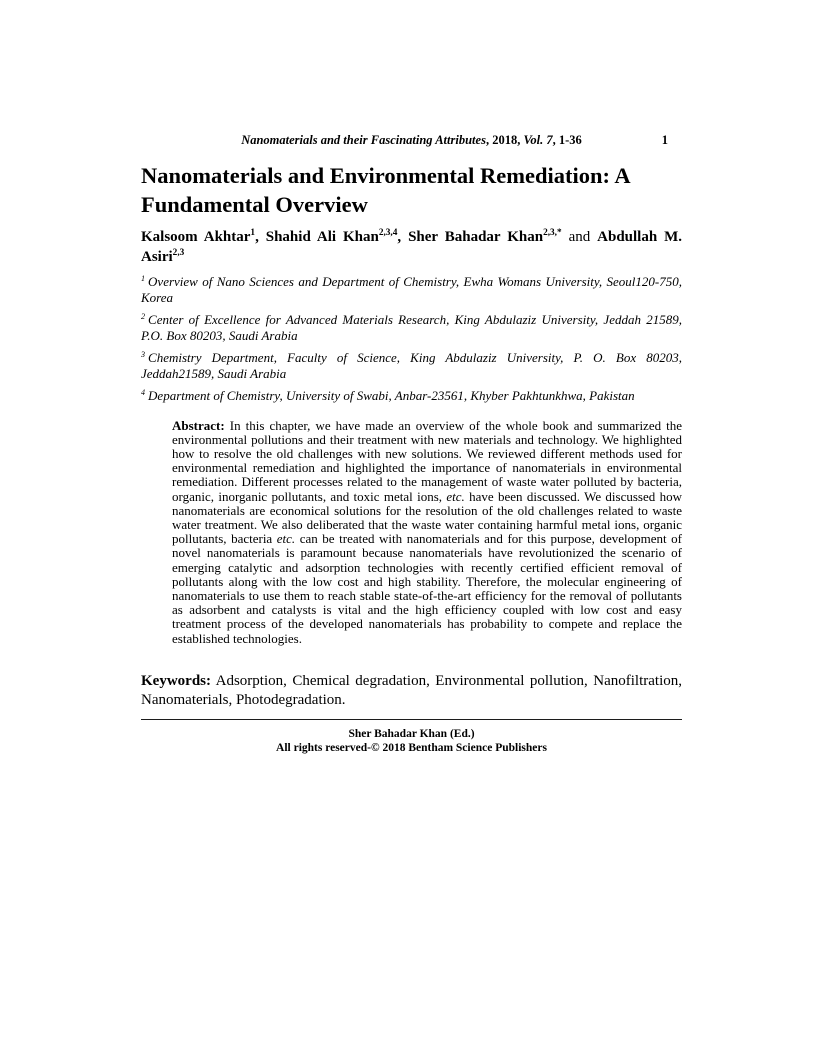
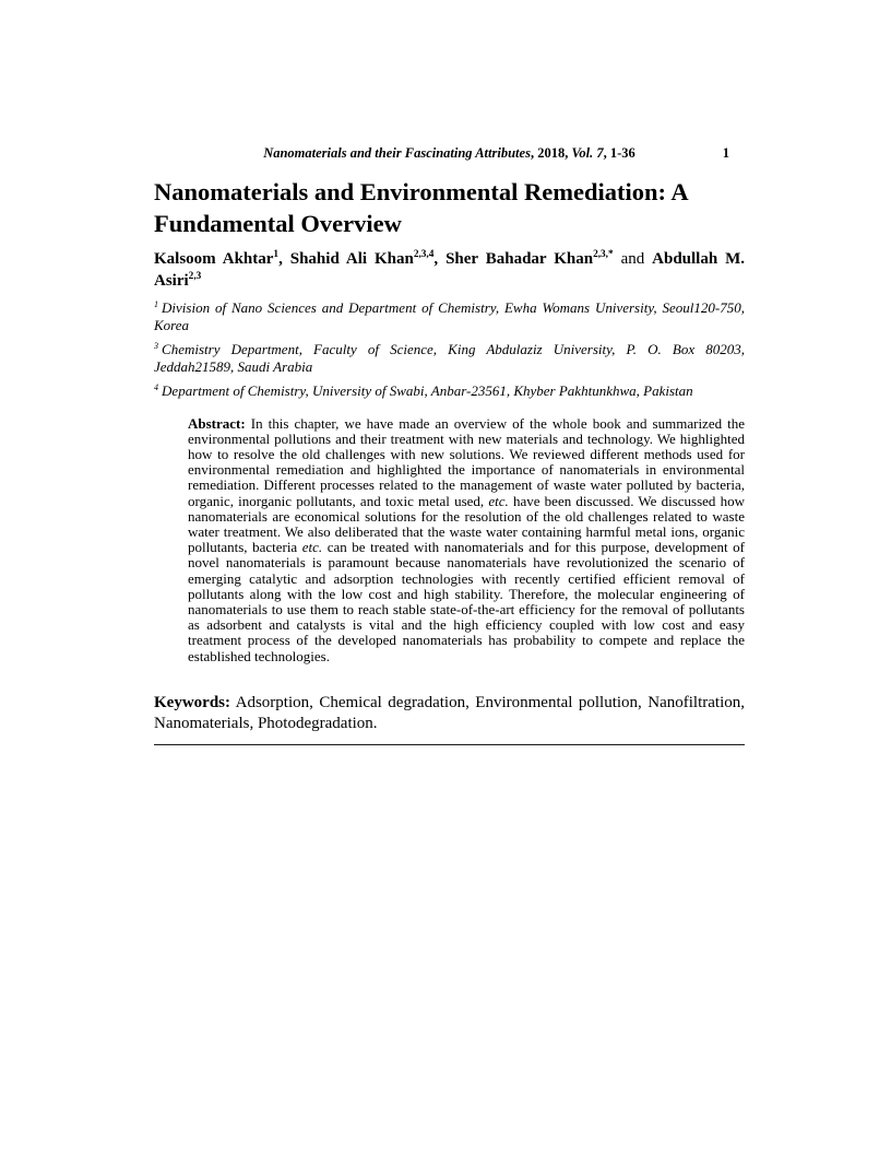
  Nanomaterials and their Fascinating Attributes, 2018, Vol. 7, 1-36
  1
  Nanomaterials and Environmental Remediation: A Fundamental Overview
  Kalsoom Akhtar1, Shahid Ali Khan2,3,4, Sher Bahadar Khan2,3,* and Abdullah M. Asiri2,3
- 1 Overview of Nano Sciences and Department of Chemistry, Ewha Womans University, Seoul120-750, Korea
+ 1 Division of Nano Sciences and Department of Chemistry, Ewha Womans University, Seoul120-750, Korea
- 2 Center of Excellence for Advanced Materials Research, King Abdulaziz University, Jeddah 21589, P.O. Box 80203, Saudi Arabia
  3 Chemistry Department, Faculty of Science, King Abdulaziz University, P. O. Box 80203, Jeddah21589, Saudi Arabia
  4 Department of Chemistry, University of Swabi, Anbar-23561, Khyber Pakhtunkhwa, Pakistan
- Abstract: In this chapter, we have made an overview of the whole book and summarized the environmental pollutions and their treatment with new materials and technology. We highlighted how to resolve the old challenges with new solutions. We reviewed different methods used for environmental remediation and highlighted the importance of nanomaterials in environmental remediation. Different processes related to the management of waste water polluted by bacteria, organic, inorganic pollutants, and toxic metal ions, etc. have been discussed. We discussed how nanomaterials are economical solutions for the resolution of the old challenges related to waste water treatment. We also deliberated that the waste water containing harmful metal ions, organic pollutants, bacteria etc. can be treated with nanomaterials and for this purpose, development of novel nanomaterials is paramount because nanomaterials have revolutionized the scenario of emerging catalytic and adsorption technologies with recently certified efficient removal of pollutants along with the low cost and high stability. Therefore, the molecular engineering of nanomaterials to use them to reach stable state-of-the-art efficiency for the removal of pollutants as adsorbent and catalysts is vital and the high efficiency coupled with low cost and easy treatment process of the developed nanomaterials has probability to compete and replace the established technologies.
+ Abstract: In this chapter, we have made an overview of the whole book and summarized the environmental pollutions and their treatment with new materials and technology. We highlighted how to resolve the old challenges with new solutions. We reviewed different methods used for environmental remediation and highlighted the importance of nanomaterials in environmental remediation. Different processes related to the management of waste water polluted by bacteria, organic, inorganic pollutants, and toxic metal used, etc. have been discussed. We discussed how nanomaterials are economical solutions for the resolution of the old challenges related to waste water treatment. We also deliberated that the waste water containing harmful metal ions, organic pollutants, bacteria etc. can be treated with nanomaterials and for this purpose, development of novel nanomaterials is paramount because nanomaterials have revolutionized the scenario of emerging catalytic and adsorption technologies with recently certified efficient removal of pollutants along with the low cost and high stability. Therefore, the molecular engineering of nanomaterials to use them to reach stable state-of-the-art efficiency for the removal of pollutants as adsorbent and catalysts is vital and the high efficiency coupled with low cost and easy treatment process of the developed nanomaterials has probability to compete and replace the established technologies.
  Keywords: Adsorption, Chemical degradation, Environmental pollution, Nanofiltration, Nanomaterials, Photodegradation.
- Sher Bahadar Khan (Ed.)
- All rights reserved-© 2018 Bentham Science Publishers
